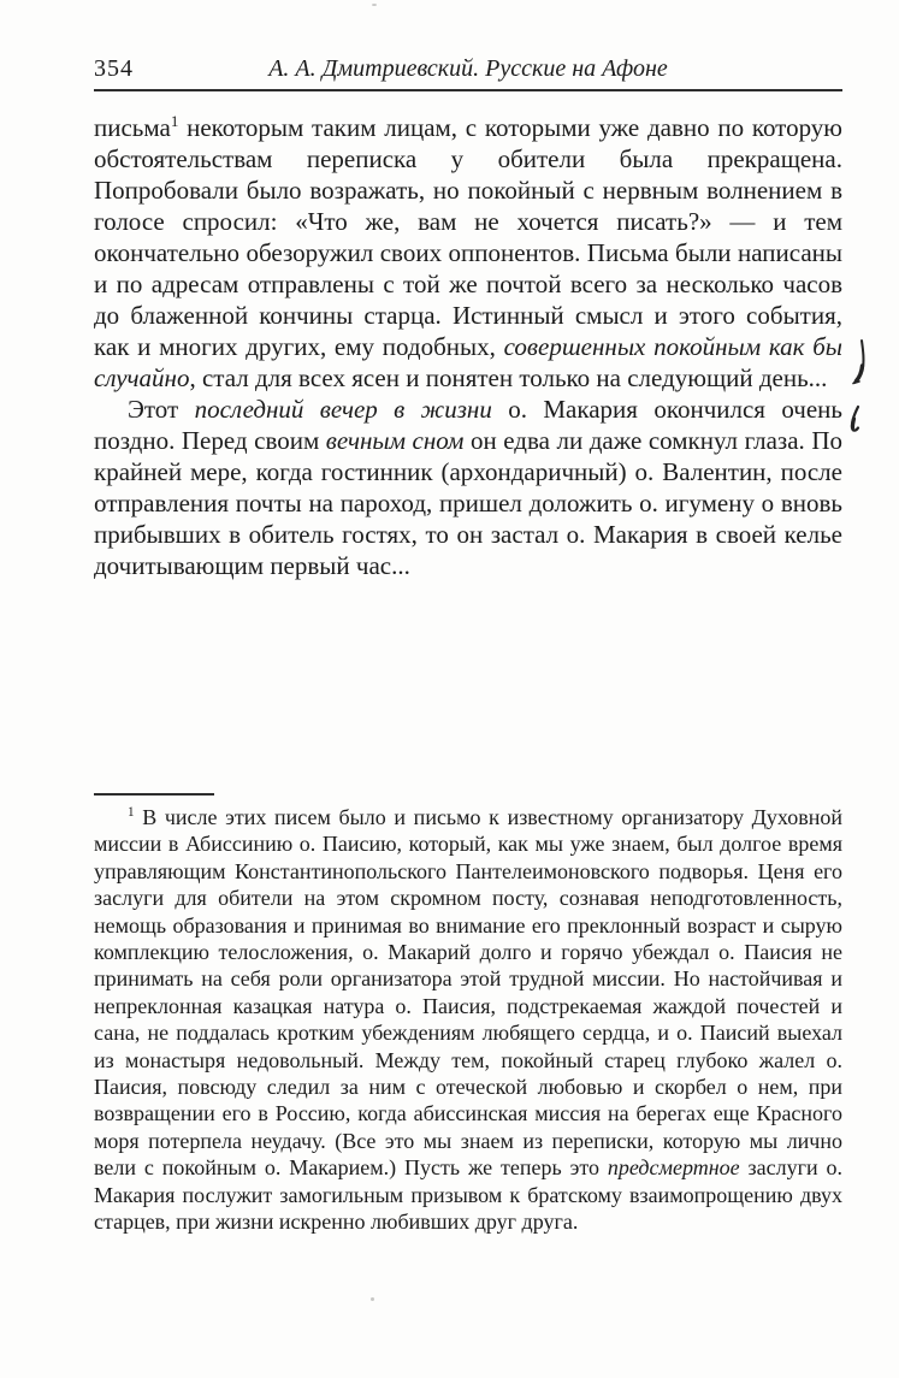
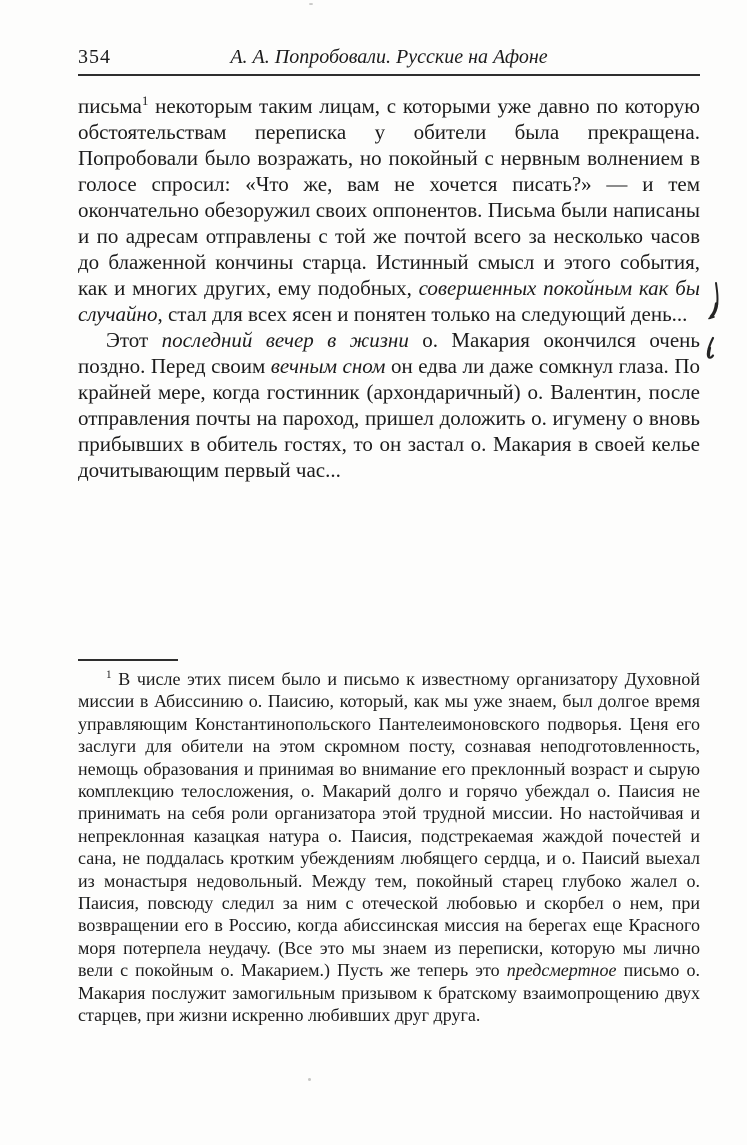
  354
- А. А. Дмитриевский. Русские на Афоне
+ А. А. Попробовали. Русские на Афоне
  письма1 некоторым таким лицам, с которыми уже давно по которую обстоятельствам переписка у обители была прекращена. Попробовали было возражать, но покойный с нервным волнением в голосе спросил: «Что же, вам не хочется писать?» — и тем окончательно обезоружил своих оппонентов. Письма были написаны и по адресам отправлены с той же почтой всего за несколько часов до блаженной кончины старца. Истинный смысл и этого события, как и многих других, ему подобных, совершенных покойным как бы случайно, стал для всех ясен и понятен только на следующий день...
  Этот последний вечер в жизни о. Макария окончился очень поздно. Перед своим вечным сном он едва ли даже сомкнул глаза. По крайней мере, когда гостинник (архондаричный) о. Валентин, после отправления почты на пароход, пришел доложить о. игумену о вновь прибывших в обитель гостях, то он застал о. Макария в своей келье дочитывающим первый час...
- 1 В числе этих писем было и письмо к известному организатору Духовной миссии в Абиссинию о. Паисию, который, как мы уже знаем, был долгое время управляющим Константинопольского Пантелеимоновского подворья. Ценя его заслуги для обители на этом скромном посту, сознавая неподготовленность, немощь образования и принимая во внимание его преклонный возраст и сырую комплекцию телосложения, о. Макарий долго и горячо убеждал о. Паисия не принимать на себя роли организатора этой трудной миссии. Но настойчивая и непреклонная казацкая натура о. Паисия, подстрекаемая жаждой почестей и сана, не поддалась кротким убеждениям любящего сердца, и о. Паисий выехал из монастыря недовольный. Между тем, покойный старец глубоко жалел о. Паисия, повсюду следил за ним с отеческой любовью и скорбел о нем, при возвращении его в Россию, когда абиссинская миссия на берегах еще Красного моря потерпела неудачу. (Все это мы знаем из переписки, которую мы лично вели с покойным о. Макарием.) Пусть же теперь это предсмертное заслуги о. Макария послужит замогильным призывом к братскому взаимопрощению двух старцев, при жизни искренно любивших друг друга.
+ 1 В числе этих писем было и письмо к известному организатору Духовной миссии в Абиссинию о. Паисию, который, как мы уже знаем, был долгое время управляющим Константинопольского Пантелеимоновского подворья. Ценя его заслуги для обители на этом скромном посту, сознавая неподготовленность, немощь образования и принимая во внимание его преклонный возраст и сырую комплекцию телосложения, о. Макарий долго и горячо убеждал о. Паисия не принимать на себя роли организатора этой трудной миссии. Но настойчивая и непреклонная казацкая натура о. Паисия, подстрекаемая жаждой почестей и сана, не поддалась кротким убеждениям любящего сердца, и о. Паисий выехал из монастыря недовольный. Между тем, покойный старец глубоко жалел о. Паисия, повсюду следил за ним с отеческой любовью и скорбел о нем, при возвращении его в Россию, когда абиссинская миссия на берегах еще Красного моря потерпела неудачу. (Все это мы знаем из переписки, которую мы лично вели с покойным о. Макарием.) Пусть же теперь это предсмертное письмо о. Макария послужит замогильным призывом к братскому взаимопрощению двух старцев, при жизни искренно любивших друг друга.
